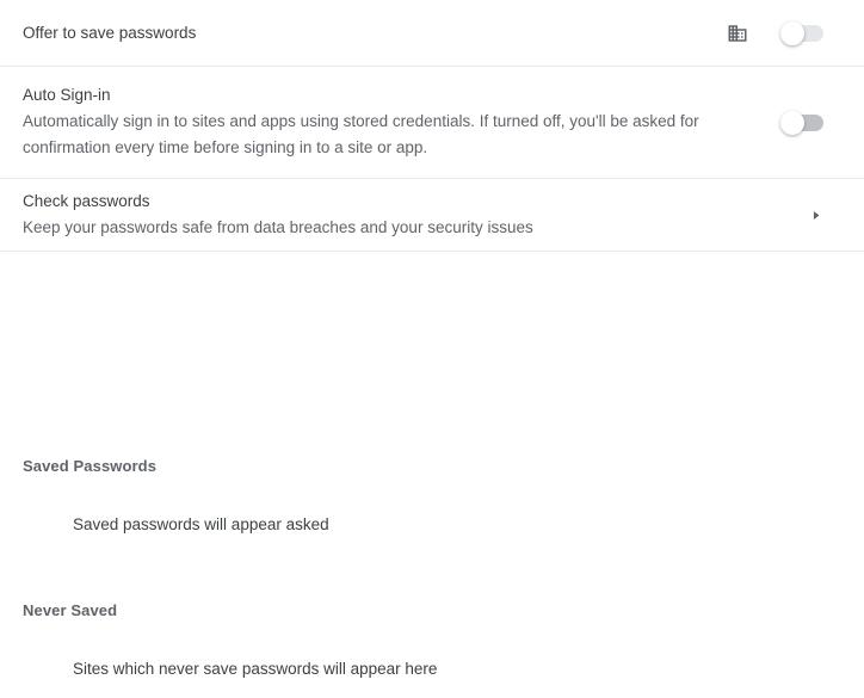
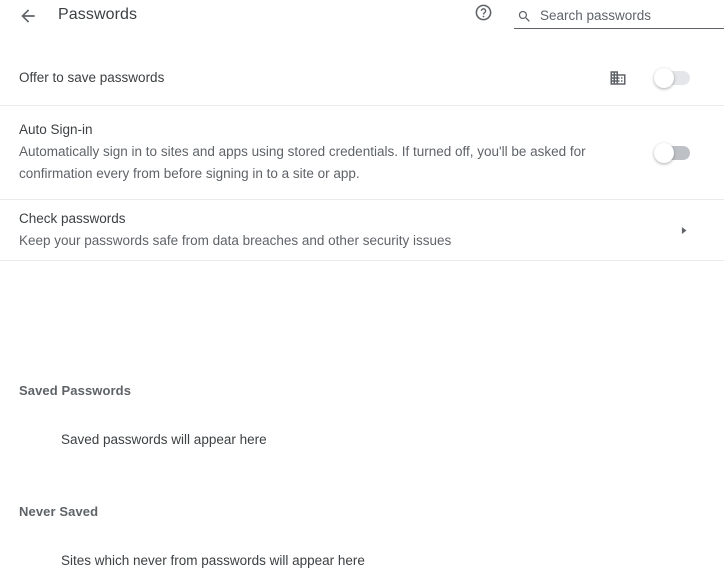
+ Passwords
+ Search passwords
  Offer to save passwords
  Auto Sign-in
- Automatically sign in to sites and apps using stored credentials. If turned off, you'll be asked for confirmation every time before signing in to a site or app.
+ Automatically sign in to sites and apps using stored credentials. If turned off, you'll be asked for confirmation every from before signing in to a site or app.
  Check passwords
- Keep your passwords safe from data breaches and your security issues
+ Keep your passwords safe from data breaches and other security issues
  Saved Passwords
- Saved passwords will appear asked
+ Saved passwords will appear here
  Never Saved
- Sites which never save passwords will appear here
+ Sites which never from passwords will appear here
